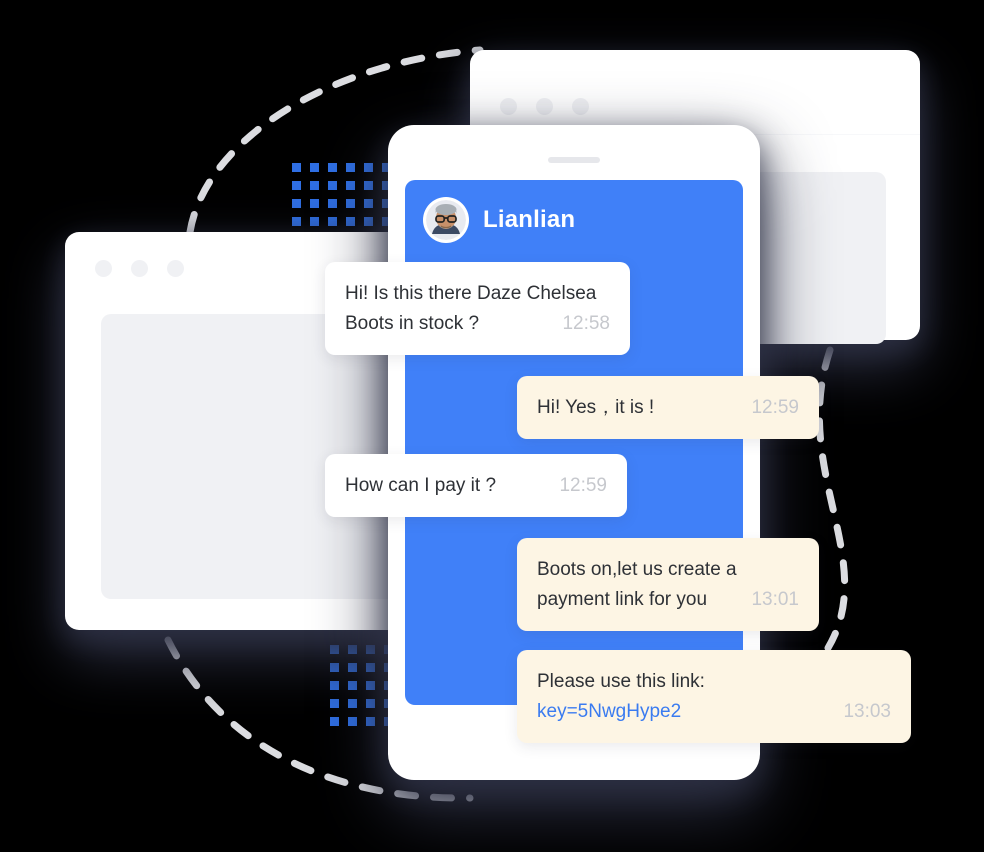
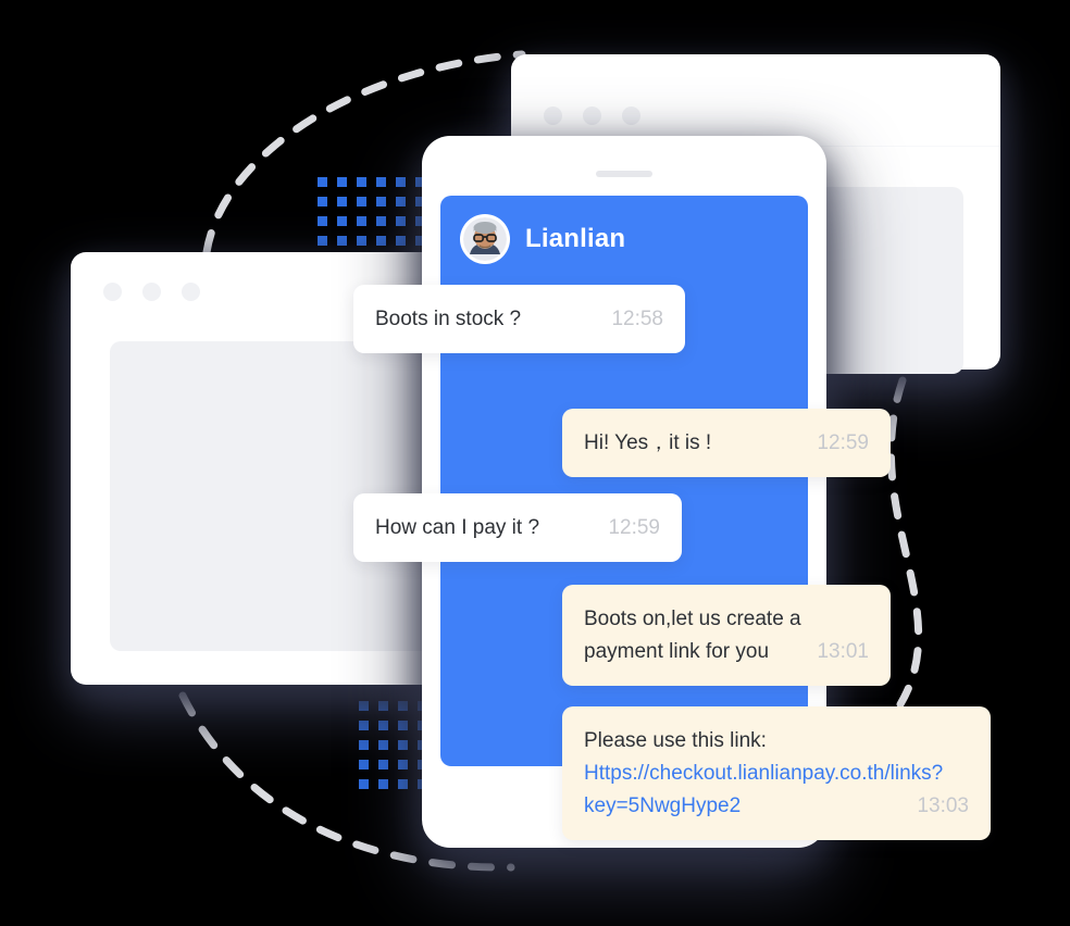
  Lianlian
- Hi! Is this there Daze Chelsea
  Boots in stock ?
  12:58
  Hi! Yes，it is !
  12:59
  How can I pay it ?
  12:59
  Boots on,let us create a
  payment link for you
  13:01
  Please use this link:
+ Https://checkout.lianlianpay.co.th/links?
  key=5NwgHype2
  13:03
